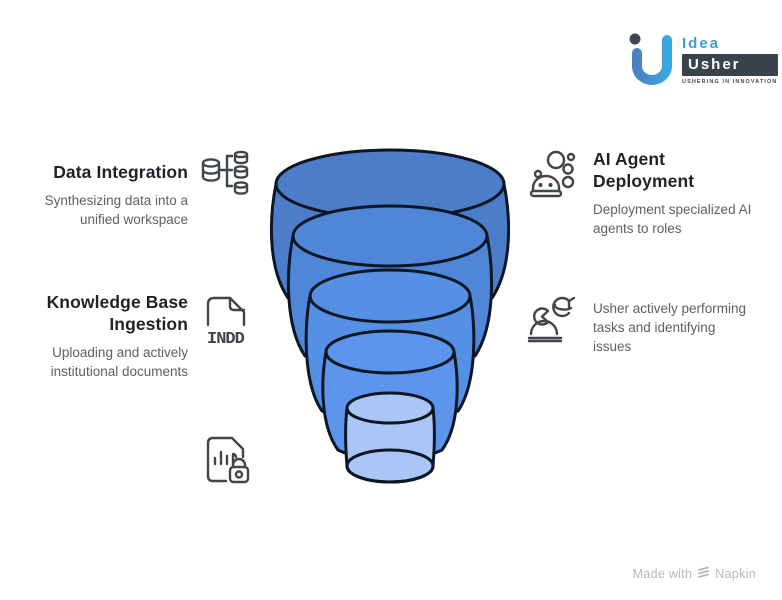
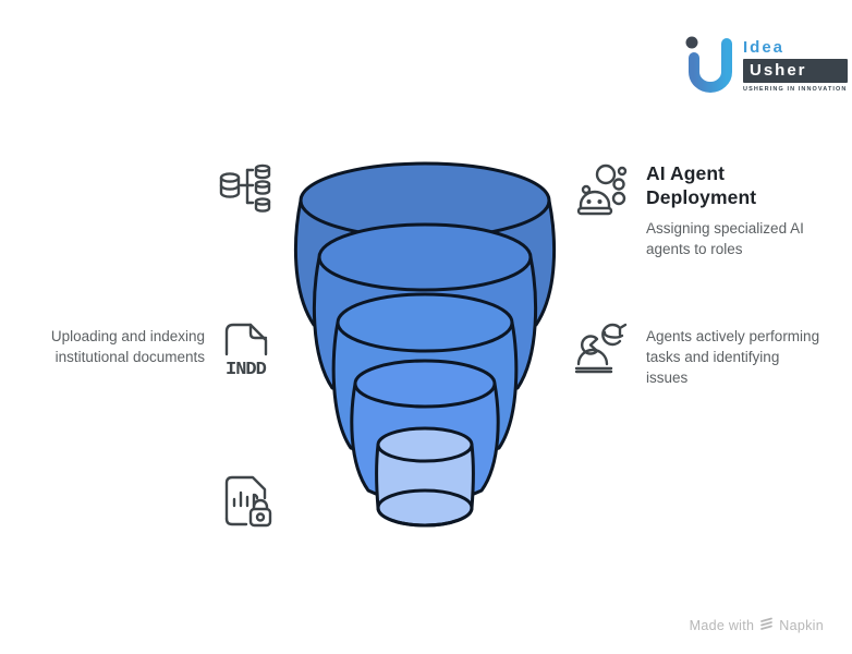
  Idea
  Usher
- Data Integration
- Synthesizing data into a unified workspace
- Knowledge Base Ingestion
- Uploading and actively institutional documents
+ Uploading and indexing institutional documents
  INDD
  AI Agent Deployment
- Deployment specialized AI agents to roles
+ Assigning specialized AI agents to roles
- Usher actively performing tasks and identifying issues
+ Agents actively performing tasks and identifying issues
  Made with
  Napkin
